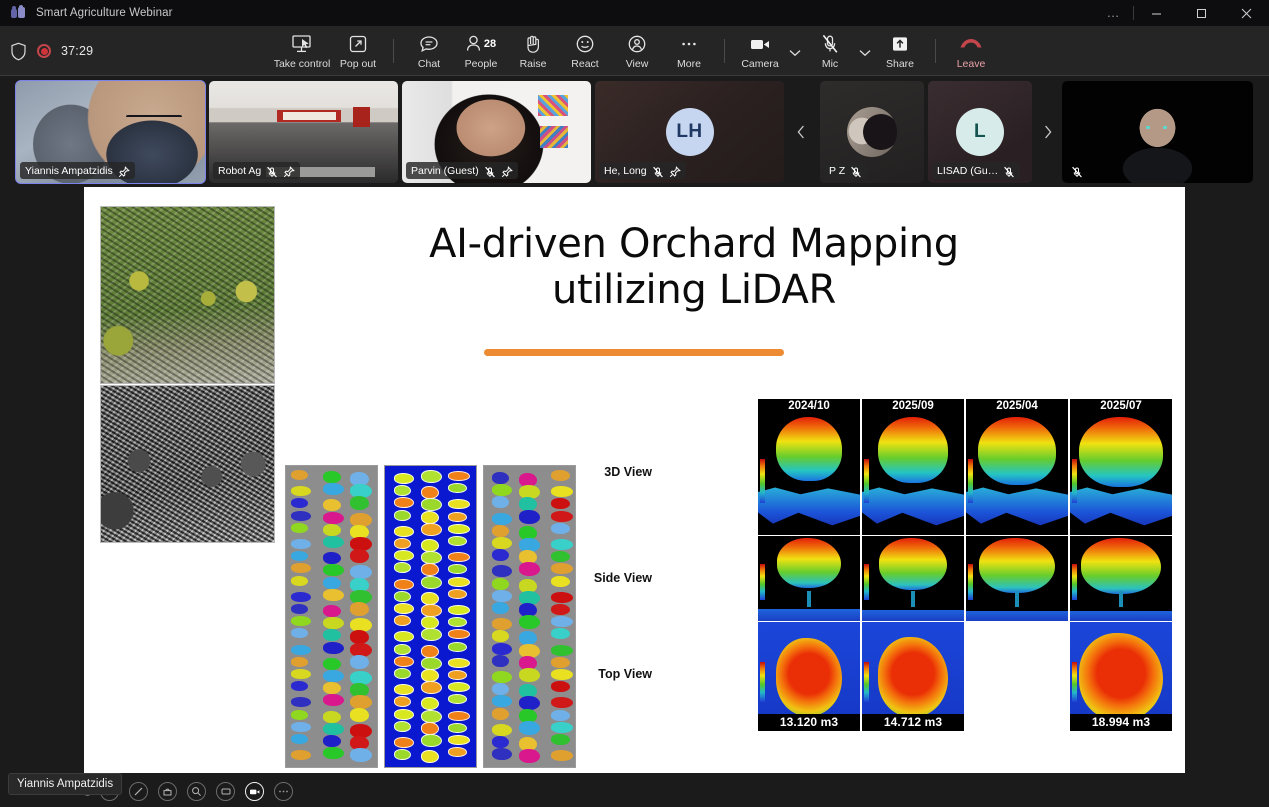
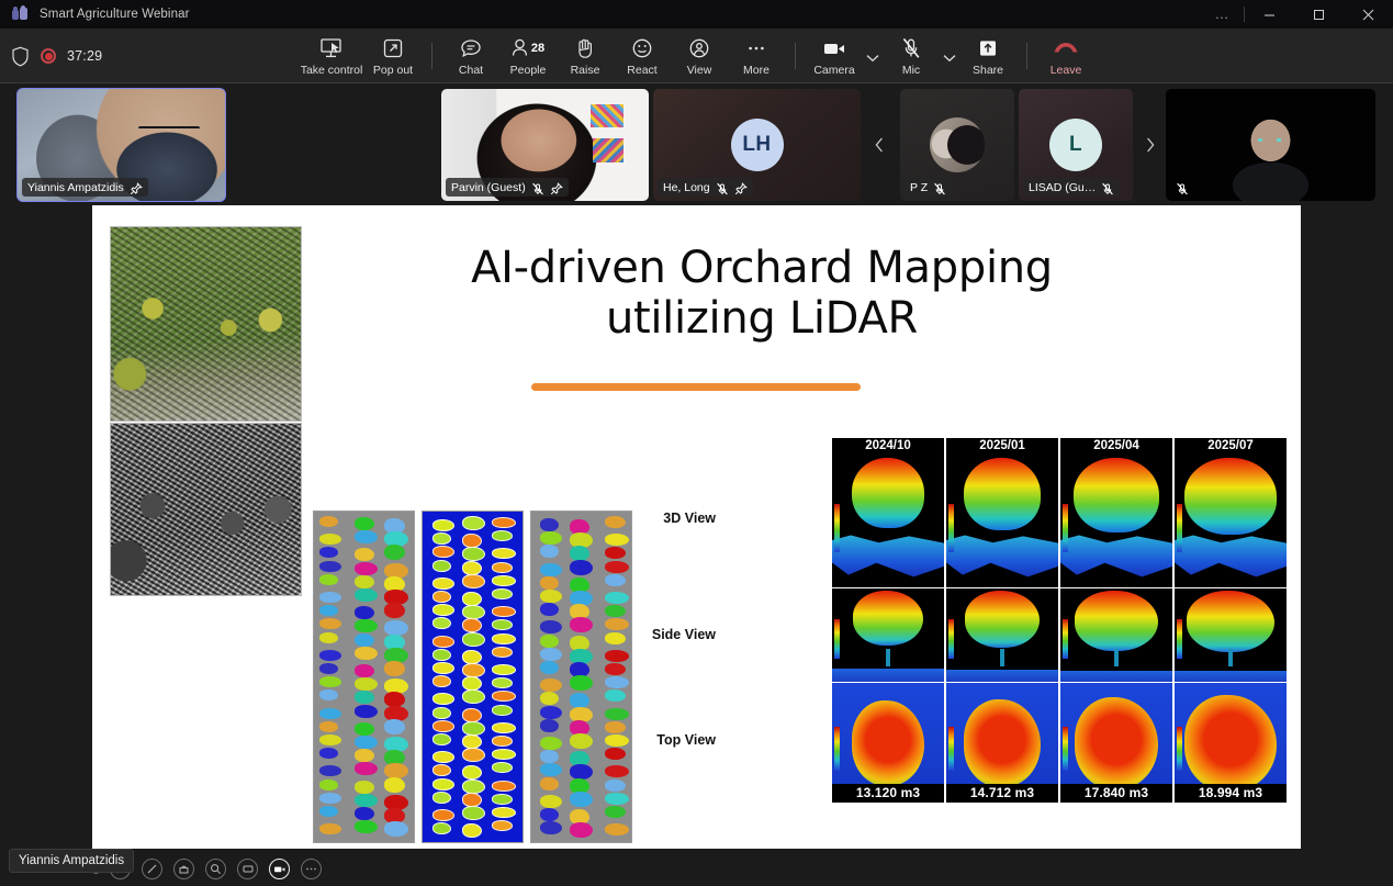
  Smart Agriculture Webinar
  …
  37:29
  Take control
  Pop out
  Chat
  28
  People
  Raise
  React
  View
  More
  Camera
  Mic
  Share
  Leave
  Yiannis Ampatzidis
- Robot Ag
  Parvin (Guest)
  LH
  He, Long
  P Z
  L
  LISAD (Gu…
  AI-driven Orchard Mapping utilizing LiDAR
  3D View
  Side View
  Top View
  2024/10
  13.120 m3
- 2025/09
+ 2025/01
  14.712 m3
  2025/04
+ 17.840 m3
  2025/07
  18.994 m3
  Yiannis Ampatzidis
